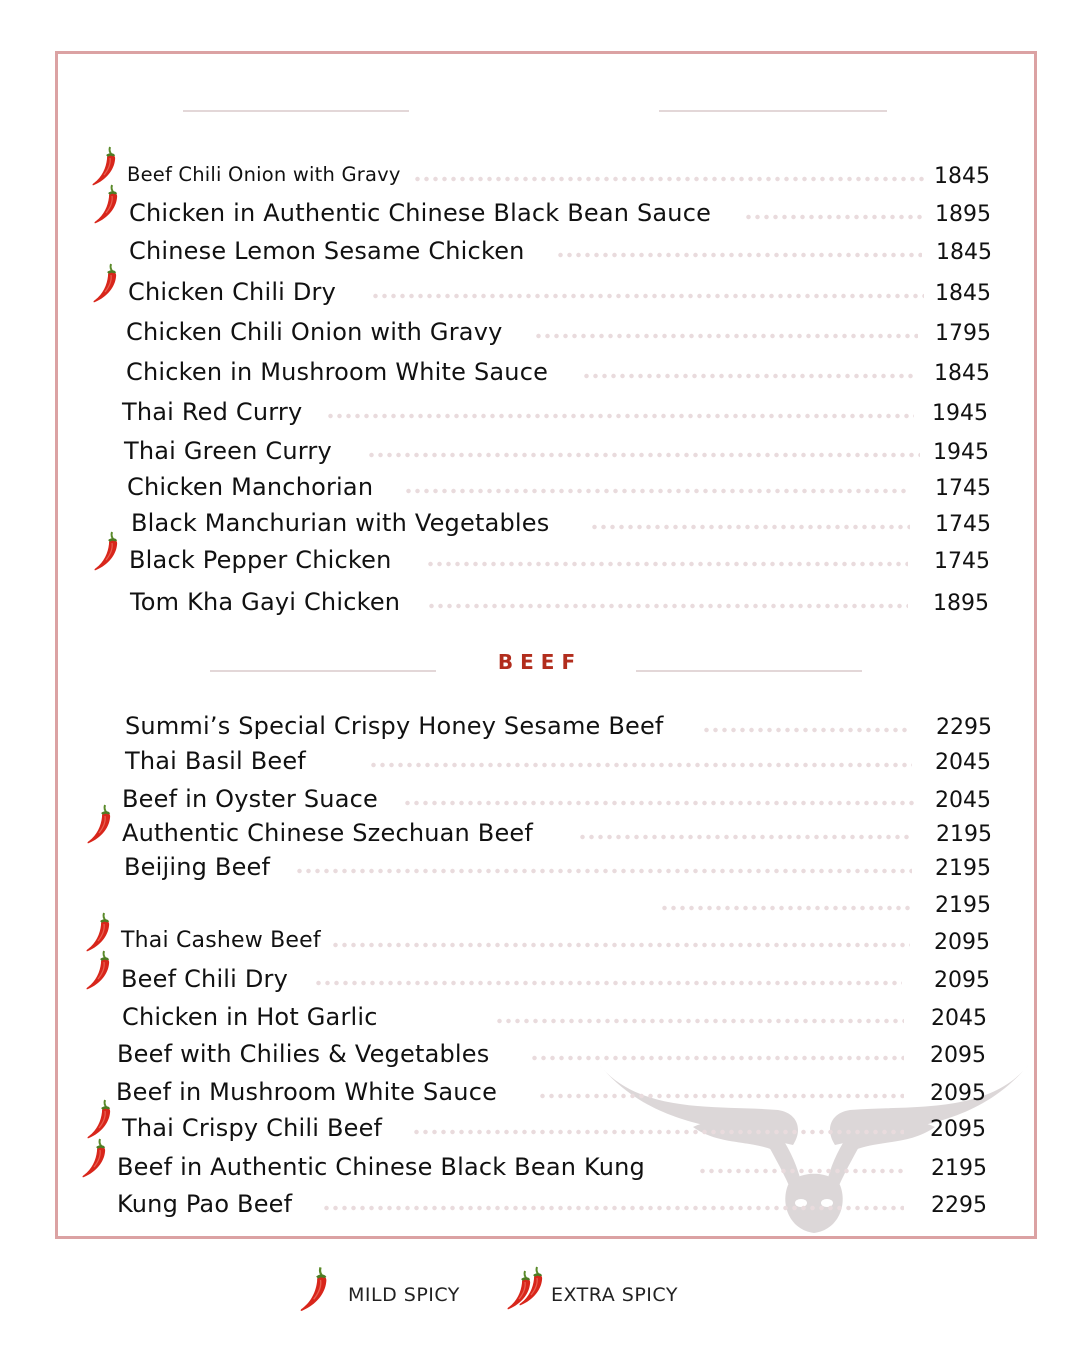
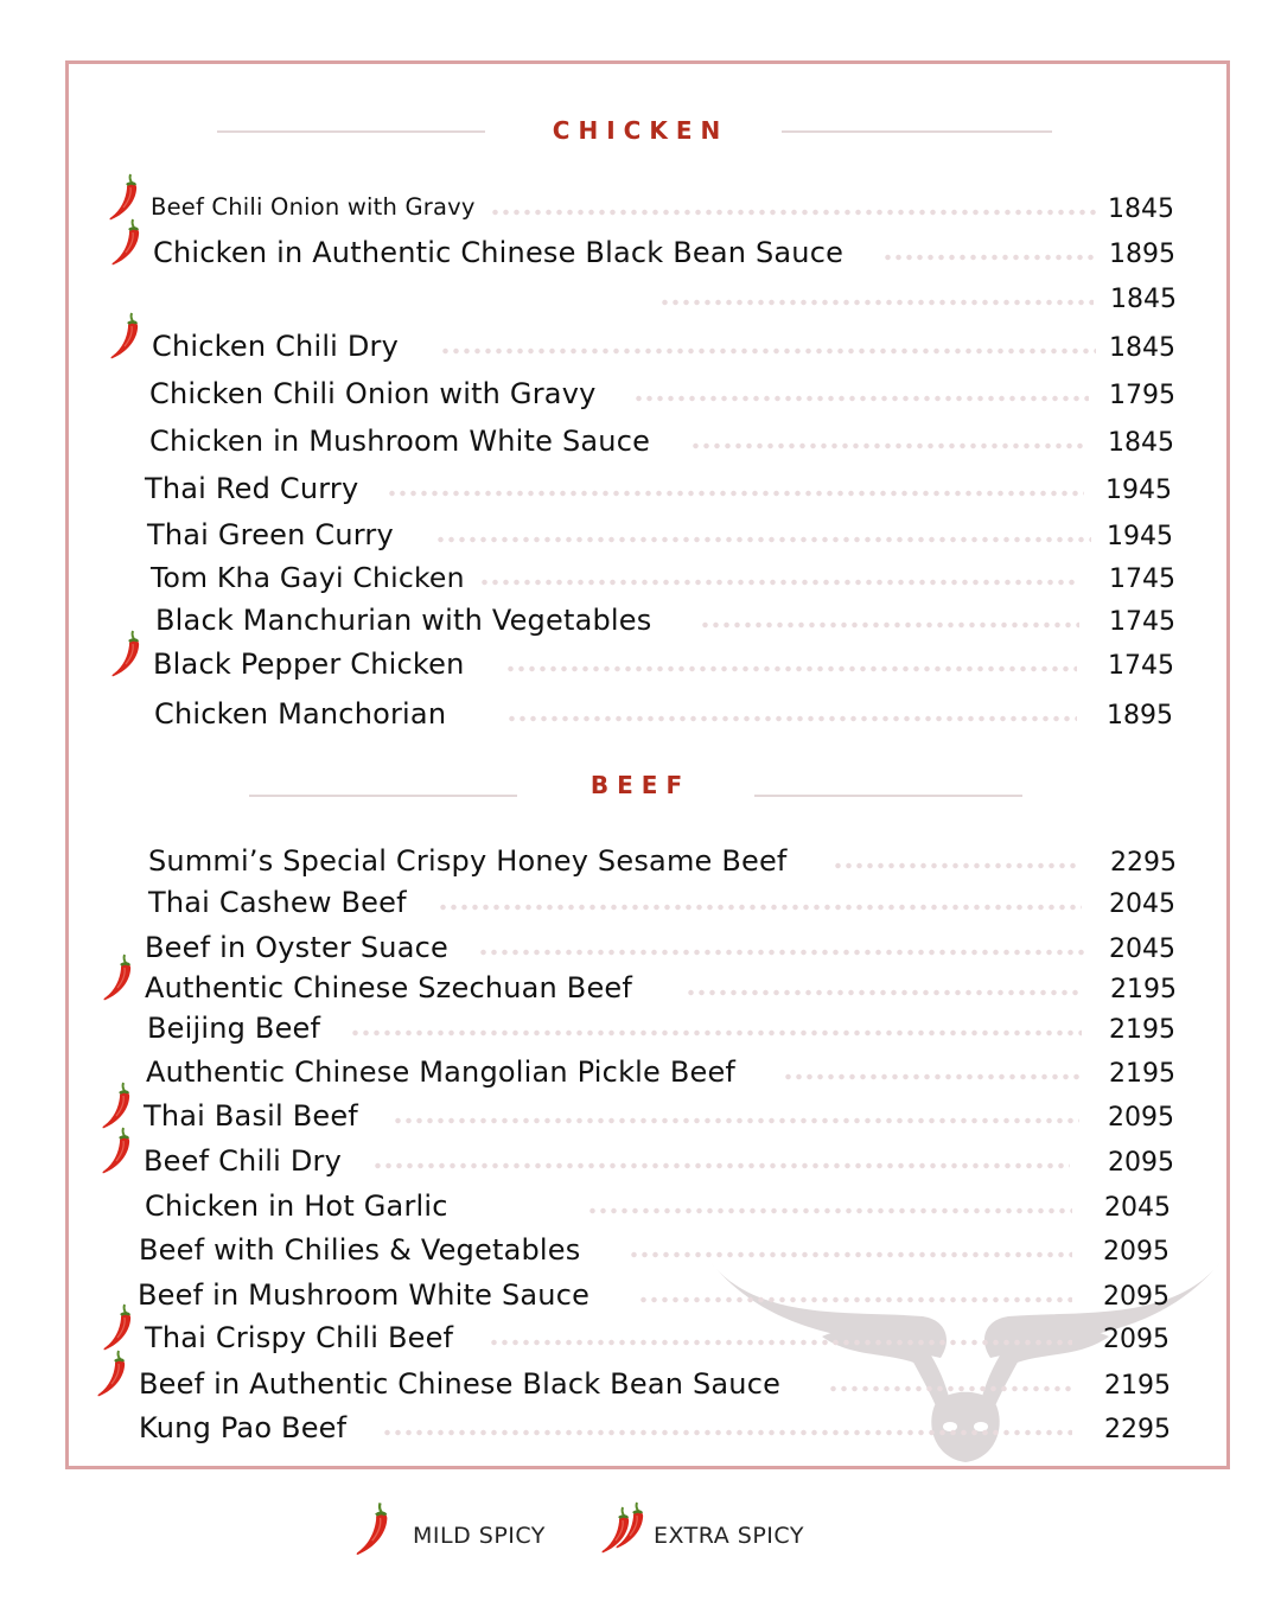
+ CHICKEN
  Beef Chili Onion with Gravy
  1845
  Chicken in Authentic Chinese Black Bean Sauce
  1895
- Chinese Lemon Sesame Chicken
  1845
  Chicken Chili Dry
  1845
  Chicken Chili Onion with Gravy
  1795
  Chicken in Mushroom White Sauce
  1845
  Thai Red Curry
  1945
  Thai Green Curry
  1945
- Chicken Manchorian
+ Tom Kha Gayi Chicken
  1745
  Black Manchurian with Vegetables
  1745
  Black Pepper Chicken
  1745
- Tom Kha Gayi Chicken
+ Chicken Manchorian
  1895
  BEEF
  Summi’s Special Crispy Honey Sesame Beef
  2295
- Thai Basil Beef
+ Thai Cashew Beef
  2045
  Beef in Oyster Suace
  2045
  Authentic Chinese Szechuan Beef
  2195
  Beijing Beef
  2195
+ Authentic Chinese Mangolian Pickle Beef
  2195
- Thai Cashew Beef
+ Thai Basil Beef
  2095
  Beef Chili Dry
  2095
  Chicken in Hot Garlic
  2045
  Beef with Chilies & Vegetables
  2095
  Beef in Mushroom White Sauce
  2095
  Thai Crispy Chili Beef
  2095
- Beef in Authentic Chinese Black Bean Kung
+ Beef in Authentic Chinese Black Bean Sauce
  2195
  Kung Pao Beef
  2295
  MILD SPICY
  EXTRA SPICY
